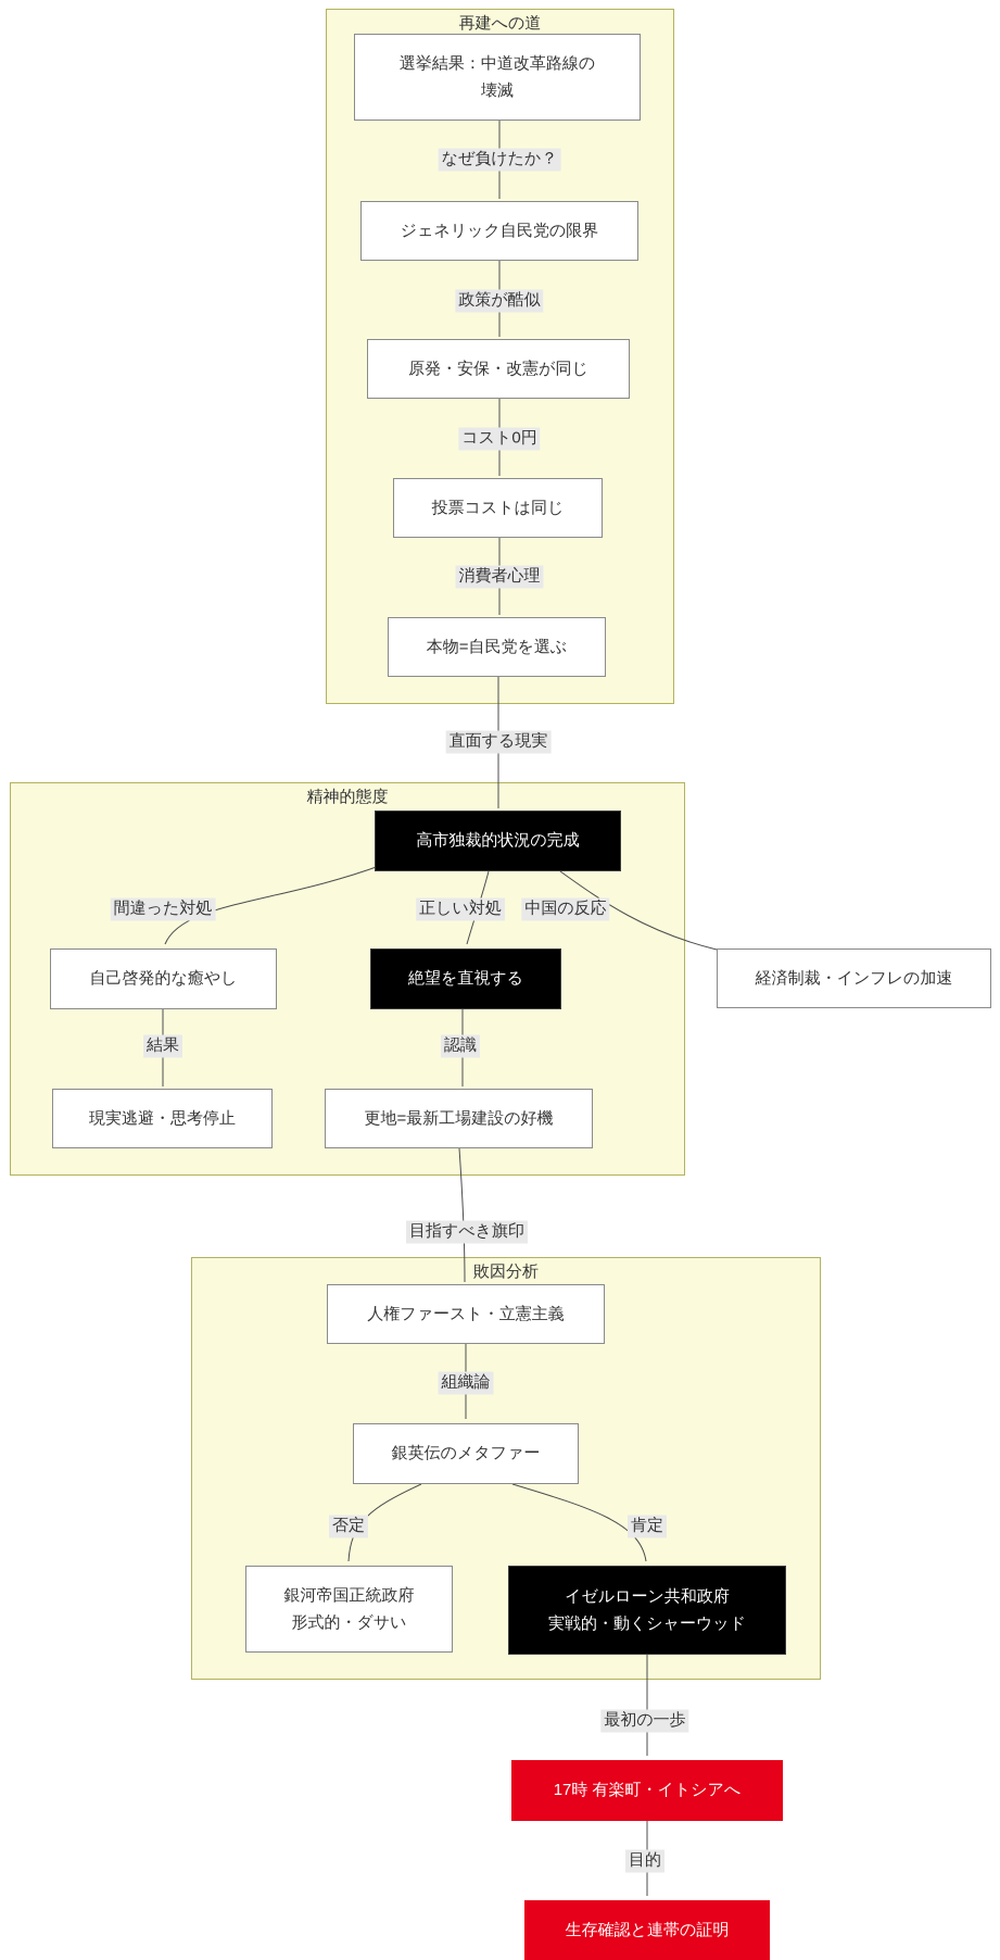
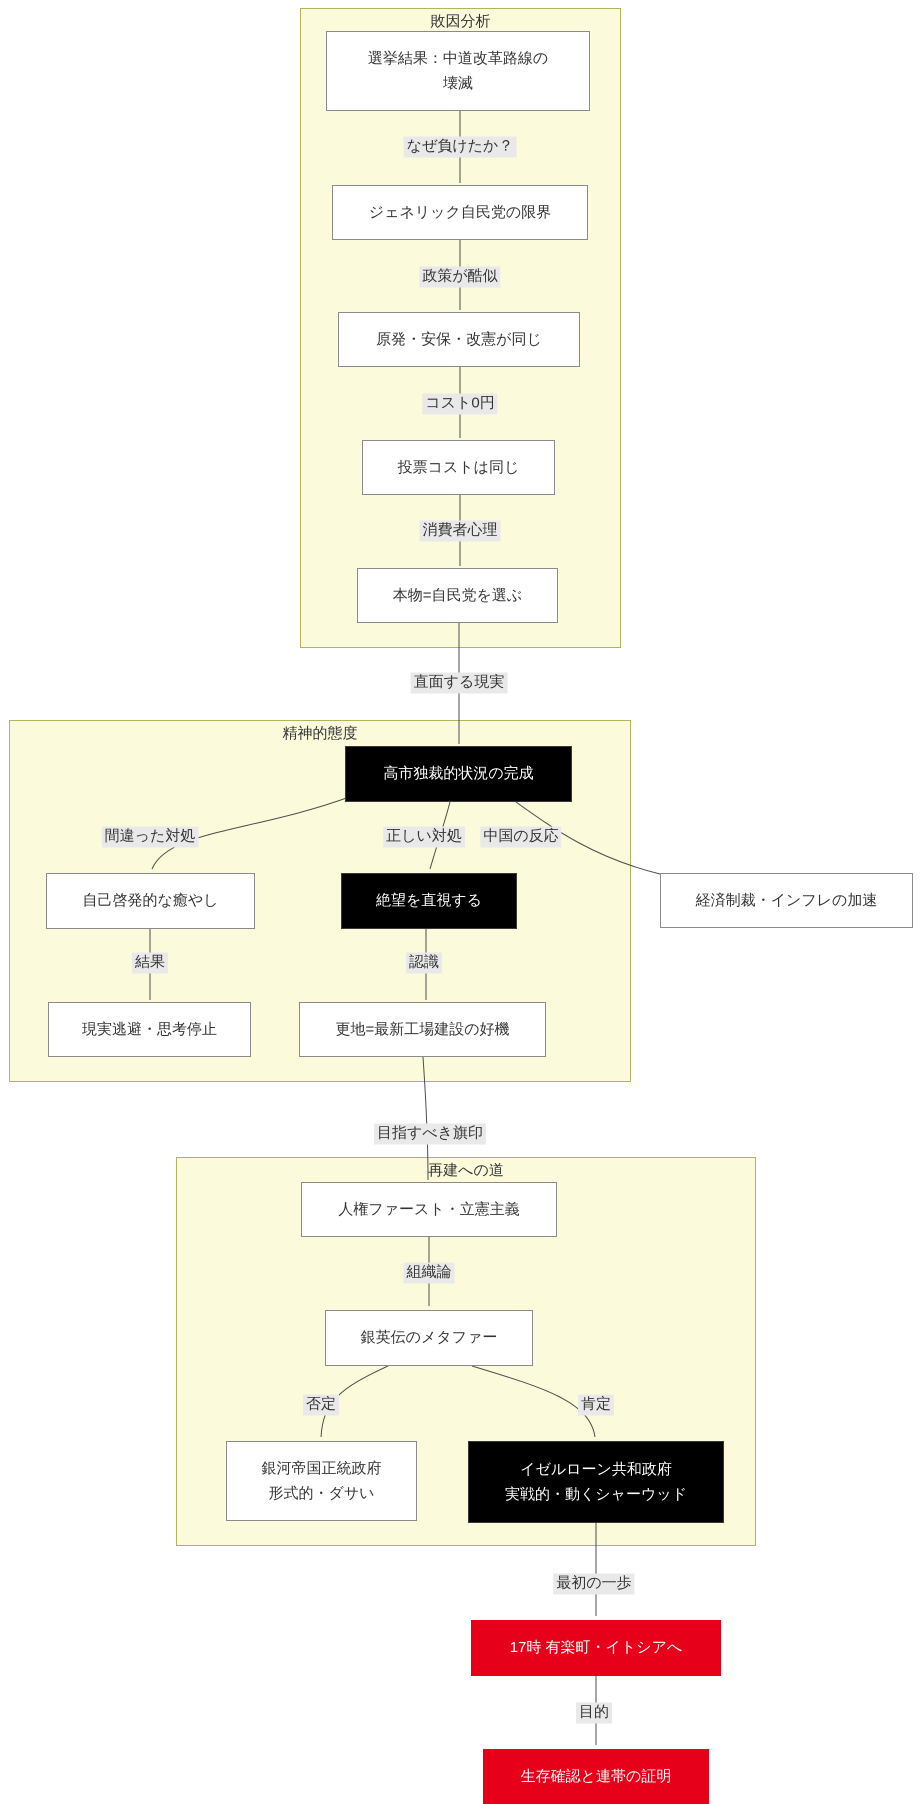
- 再建への道
+ 敗因分析
  精神的態度
- 敗因分析
+ 再建への道
  選挙結果：中道改革路線の
  壊滅
  ジェネリック自民党の限界
  原発・安保・改憲が同じ
  投票コストは同じ
  本物=自民党を選ぶ
  高市独裁的状況の完成
  自己啓発的な癒やし
  絶望を直視する
  経済制裁・インフレの加速
  現実逃避・思考停止
  更地=最新工場建設の好機
  人権ファースト・立憲主義
  銀英伝のメタファー
  銀河帝国正統政府
  形式的・ダサい
  イゼルローン共和政府
  実戦的・動くシャーウッド
  17時 有楽町・イトシアへ
  生存確認と連帯の証明
  なぜ負けたか？
  政策が酷似
  コスト0円
  消費者心理
  直面する現実
  間違った対処
  正しい対処
  中国の反応
  結果
  認識
  目指すべき旗印
  組織論
  否定
  肯定
  最初の一歩
  目的
